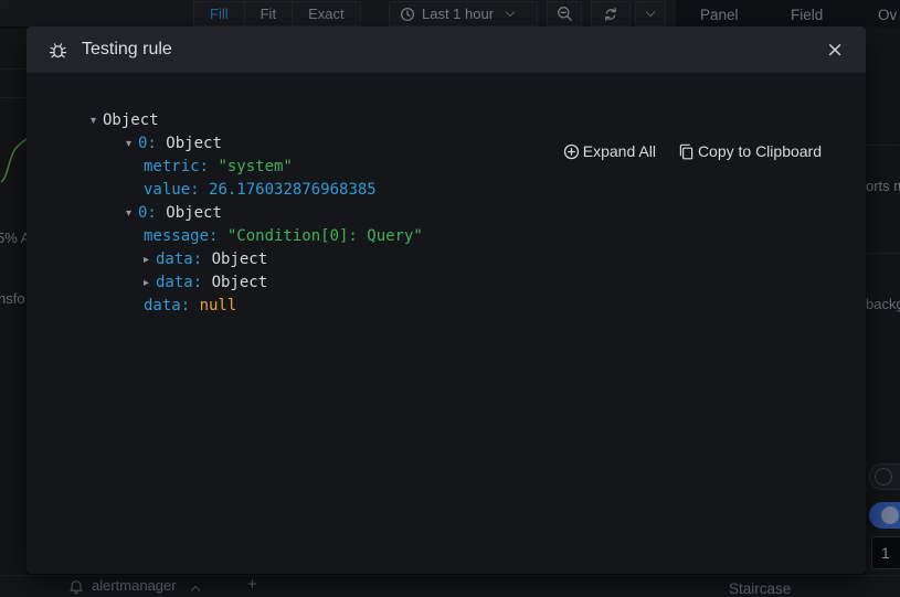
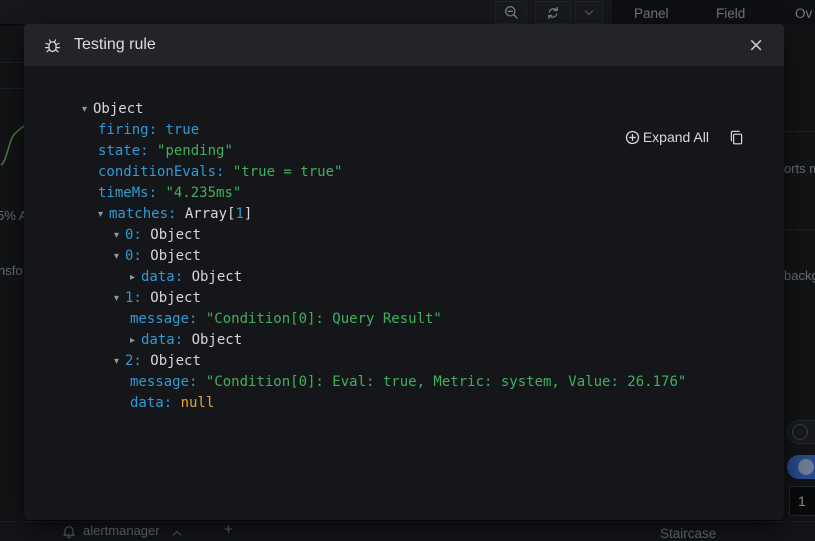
- Fill
- Fit
- Exact
- Last 1 hour
  Panel
  Field
  Ov
  5% A
  nsfo
  back
  1
  alertmanager
  +
  Staircase
  Testing rule
  ×
  Expand All
- Copy to Clipboard
  ▾ Object
+ firing: true
+ state: "pending"
+ conditionEvals: "true = true"
+ timeMs: "4.235ms"
+ ▾ matches: Array[1]
  ▾ 0: Object
- metric: "system"
- value: 26.176032876968385
  ▾ 0: Object
- message: "Condition[0]: Query"
  ▸ data: Object
+ ▾ 1: Object
+ message: "Condition[0]: Query Result"
  ▸ data: Object
+ ▾ 2: Object
+ message: "Condition[0]: Eval: true, Metric: system, Value: 26.176"
  data: null
